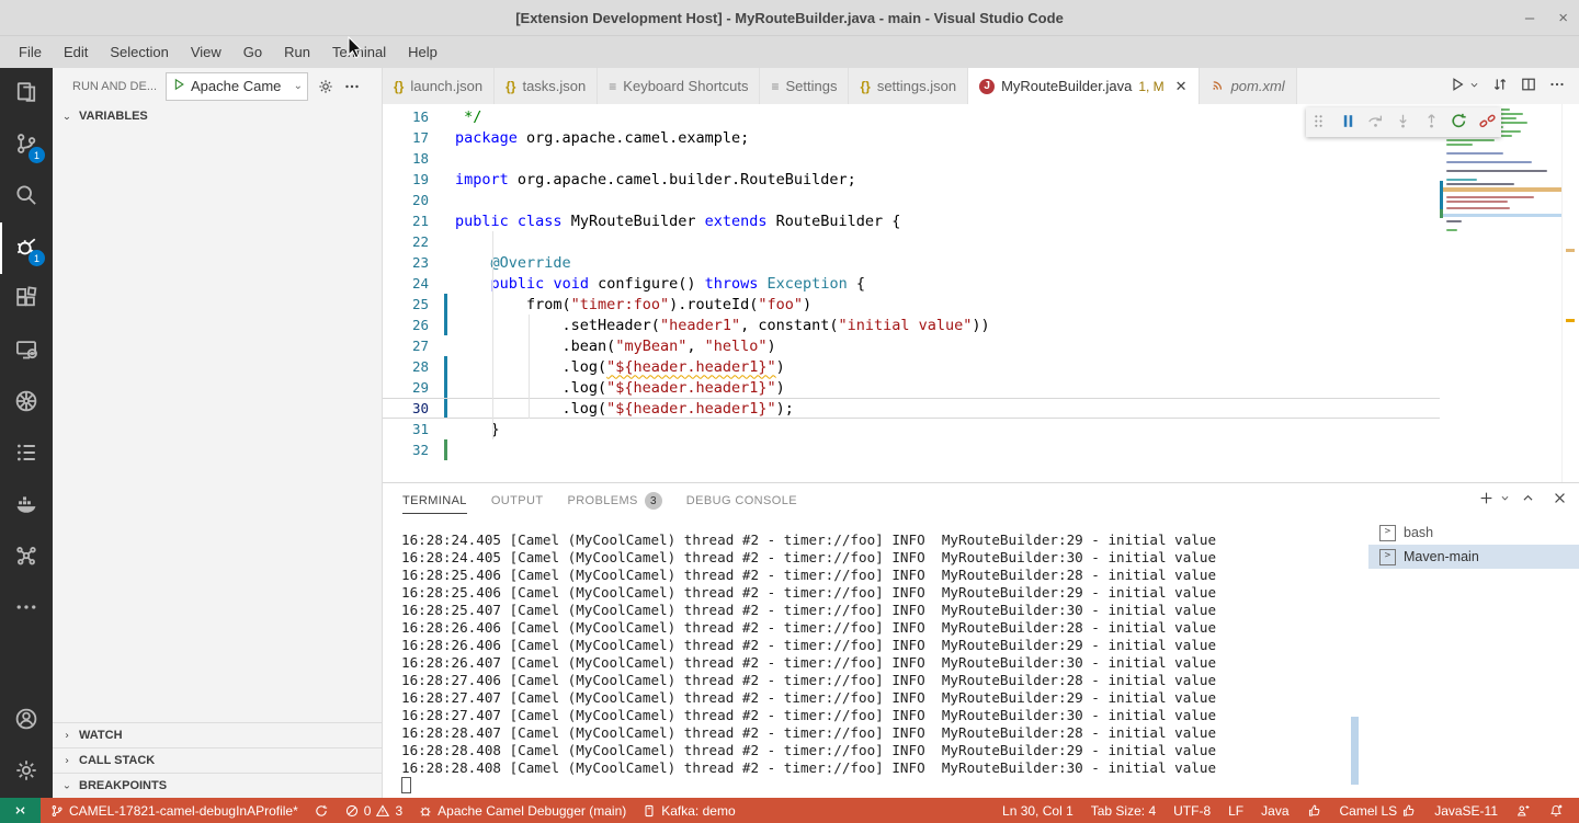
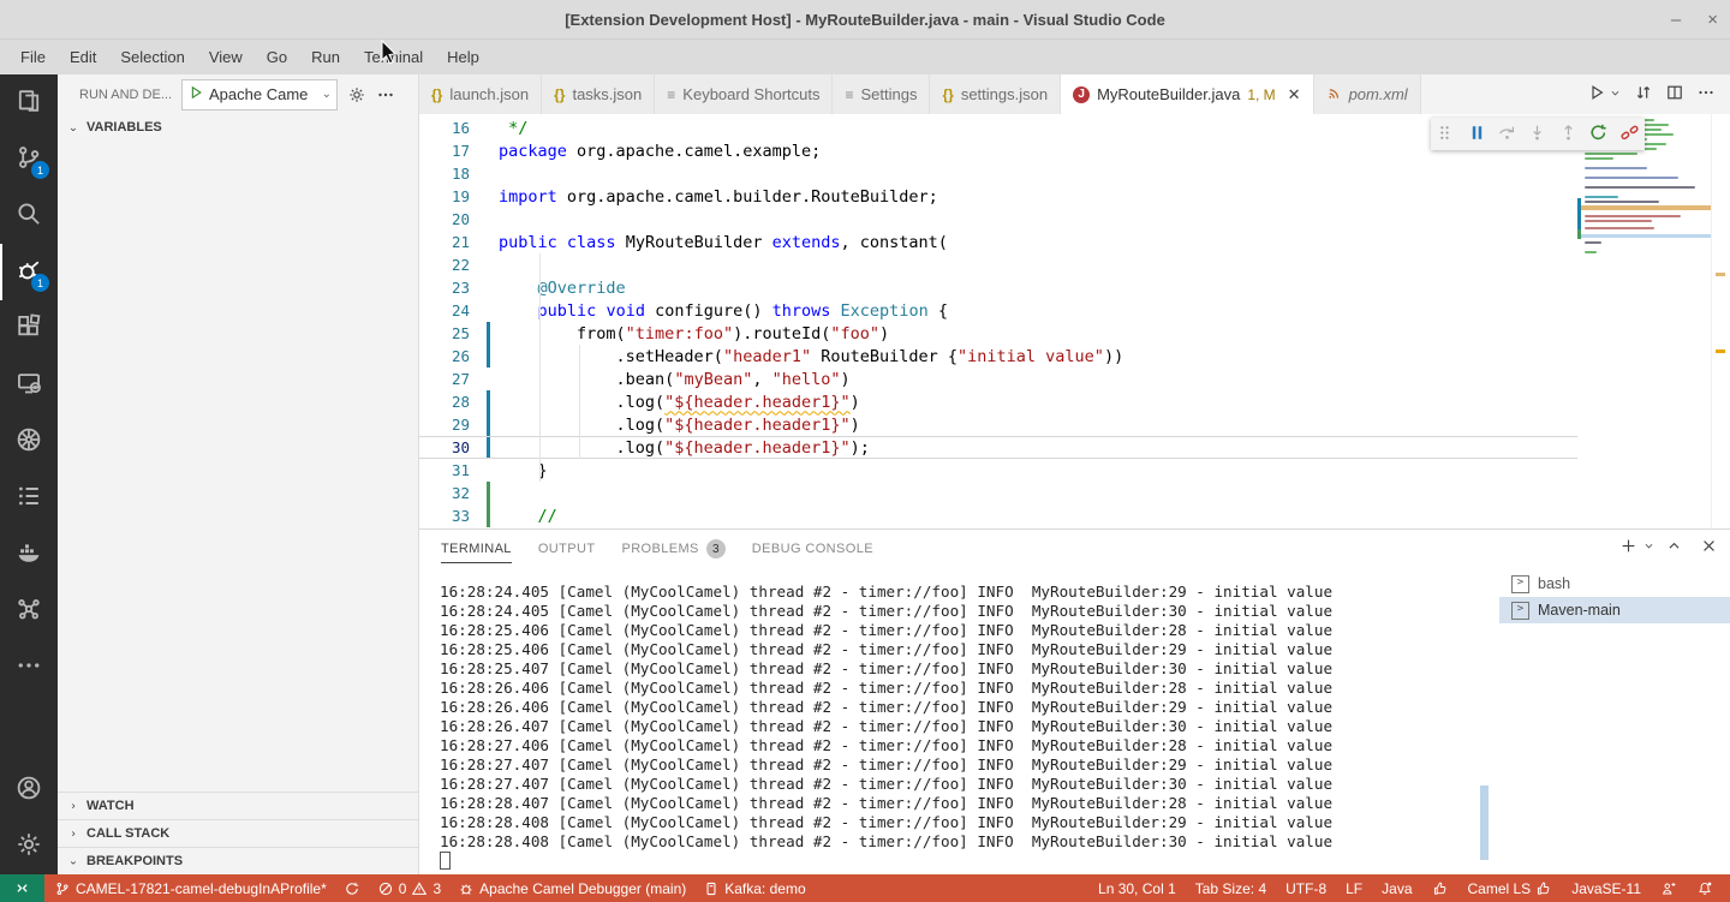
  [Extension Development Host] - MyRouteBuilder.java - main - Visual Studio Code
  –
  ×
  File
  Edit
  Selection
  View
  Go
  Run
  Teminal
  Help
  1
  1
  RUN AND DE...
  Apache Came
  ⌄
  ⌄
  VARIABLES
  ›
  WATCH
  ›
  CALL STACK
  ⌄
  BREAKPOINTS
  {}
  launch.json
  {}
  tasks.json
  ≡
  Keyboard Shortcuts
  ≡
  Settings
  {}
  settings.json
  J
  MyRouteBuilder.java
  1, M
  ✕
  pom.xml
  16
  */
  17
  package org.apache.camel.example;
  18
  19
  import org.apache.camel.builder.RouteBuilder;
  20
  21
- public class MyRouteBuilder extends RouteBuilder {
+ public class MyRouteBuilder extends, constant(
  22
  23
  @Override
  24
  public void configure() throws Exception {
  25
  from("timer:foo").routeId("foo")
  26
- .setHeader("header1", constant("initial value"))
+ .setHeader("header1" RouteBuilder {"initial value"))
  27
  .bean("myBean", "hello")
  28
  .log("${header.header1}")
  29
  .log("${header.header1}")
  30
  .log("${header.header1}");
  31
  }
  32
+ 33
+ //
  TERMINAL
  OUTPUT
  PROBLEMS
  3
  DEBUG CONSOLE
  16:28:24.405 [Camel (MyCoolCamel) thread #2 - timer://foo] INFO MyRouteBuilder:29 - initial value
  16:28:24.405 [Camel (MyCoolCamel) thread #2 - timer://foo] INFO MyRouteBuilder:30 - initial value
  16:28:25.406 [Camel (MyCoolCamel) thread #2 - timer://foo] INFO MyRouteBuilder:28 - initial value
  16:28:25.406 [Camel (MyCoolCamel) thread #2 - timer://foo] INFO MyRouteBuilder:29 - initial value
  16:28:25.407 [Camel (MyCoolCamel) thread #2 - timer://foo] INFO MyRouteBuilder:30 - initial value
  16:28:26.406 [Camel (MyCoolCamel) thread #2 - timer://foo] INFO MyRouteBuilder:28 - initial value
  16:28:26.406 [Camel (MyCoolCamel) thread #2 - timer://foo] INFO MyRouteBuilder:29 - initial value
  16:28:26.407 [Camel (MyCoolCamel) thread #2 - timer://foo] INFO MyRouteBuilder:30 - initial value
  16:28:27.406 [Camel (MyCoolCamel) thread #2 - timer://foo] INFO MyRouteBuilder:28 - initial value
  16:28:27.407 [Camel (MyCoolCamel) thread #2 - timer://foo] INFO MyRouteBuilder:29 - initial value
  16:28:27.407 [Camel (MyCoolCamel) thread #2 - timer://foo] INFO MyRouteBuilder:30 - initial value
  16:28:28.407 [Camel (MyCoolCamel) thread #2 - timer://foo] INFO MyRouteBuilder:28 - initial value
  16:28:28.408 [Camel (MyCoolCamel) thread #2 - timer://foo] INFO MyRouteBuilder:29 - initial value
  16:28:28.408 [Camel (MyCoolCamel) thread #2 - timer://foo] INFO MyRouteBuilder:30 - initial value
  >
  bash
  >
  Maven-main
  CAMEL-17821-camel-debugInAProfile*
  0
  3
  Apache Camel Debugger (main)
  Kafka: demo
  Ln 30, Col 1
  Tab Size: 4
  UTF-8
  LF
  Java
  Camel LS
  JavaSE-11
